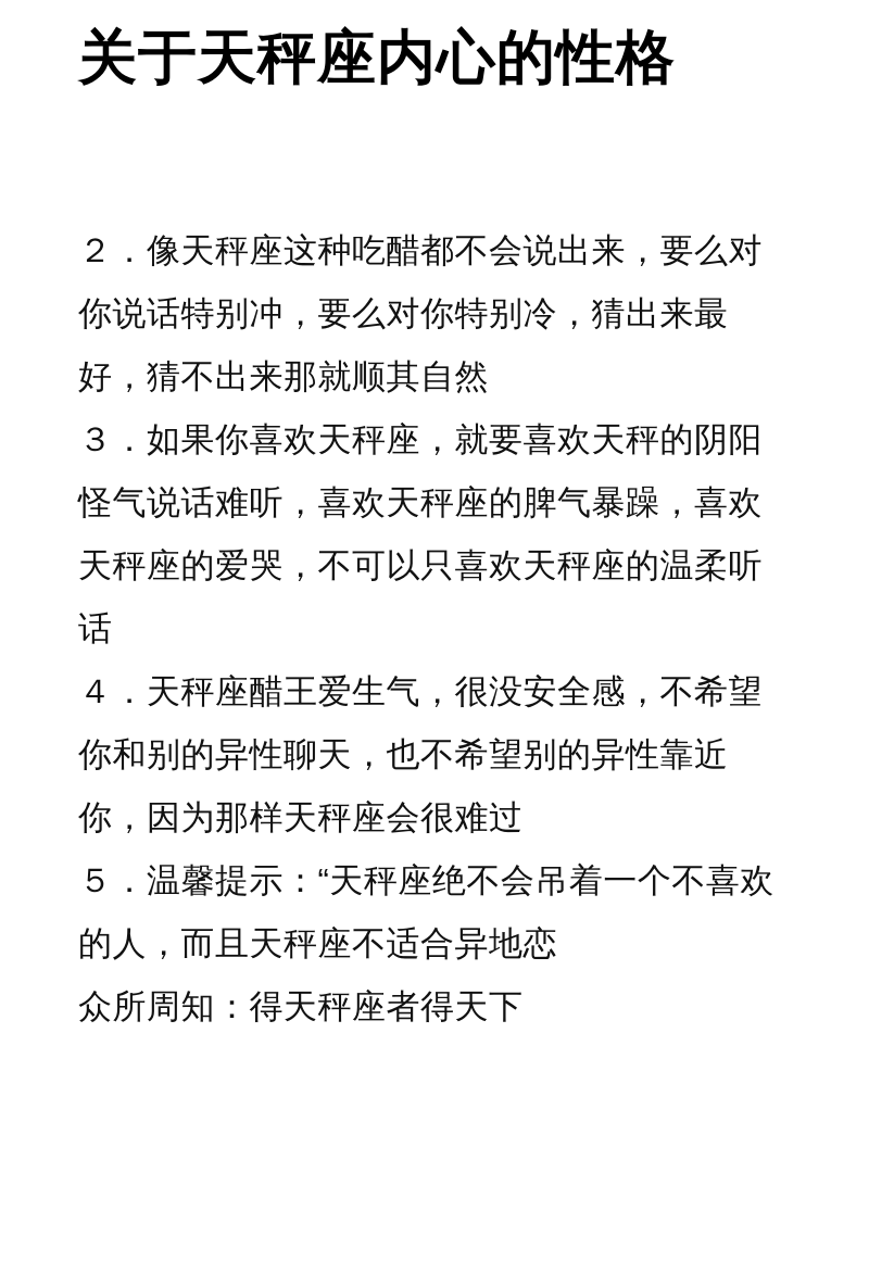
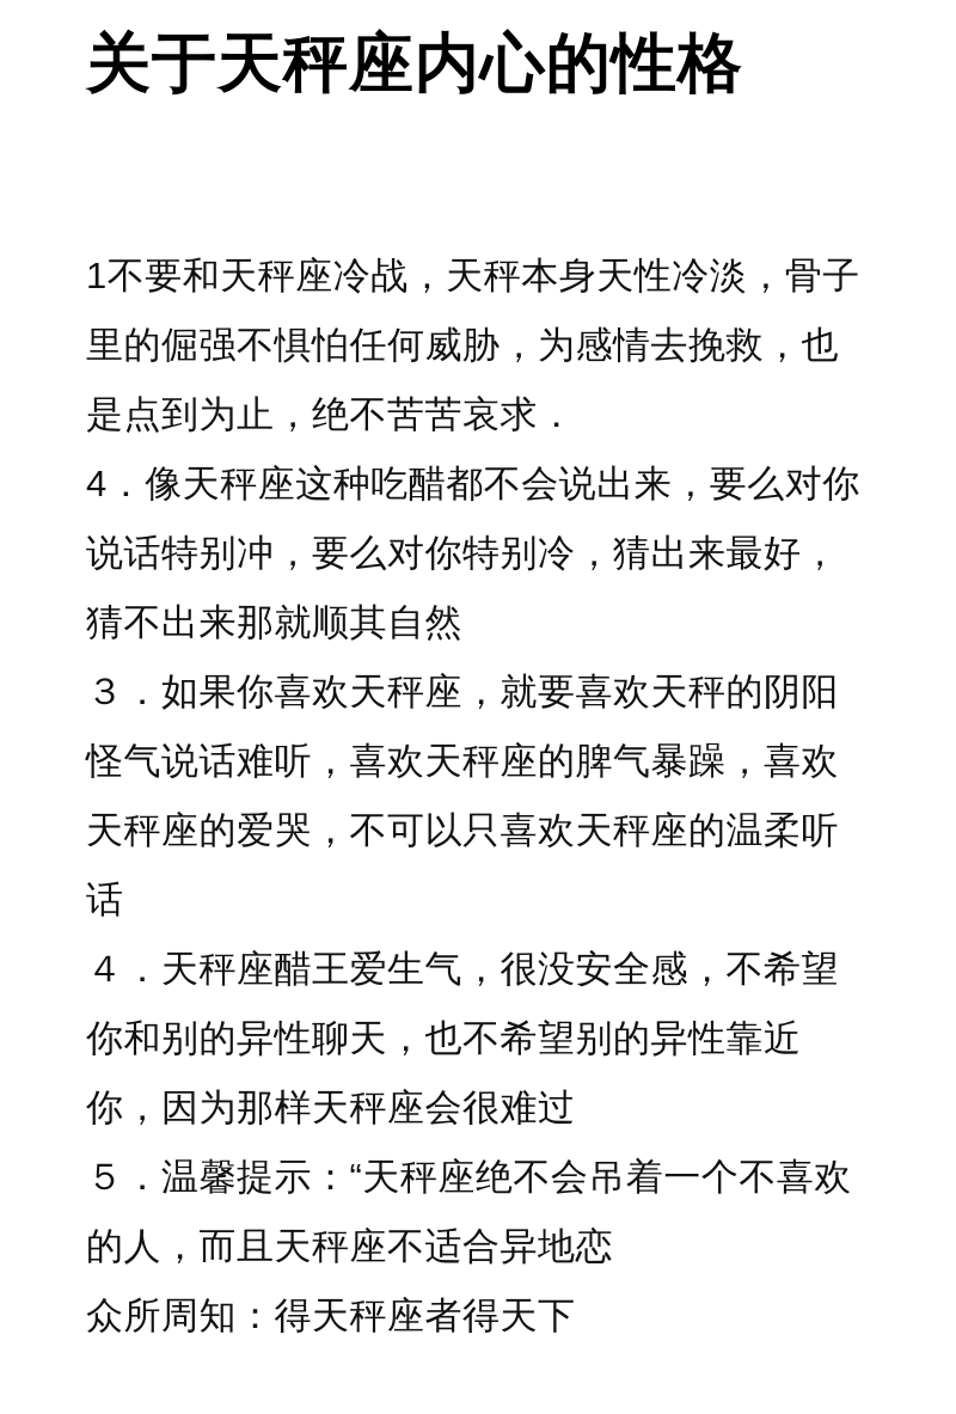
  关于天秤座内心的性格
+ 1不要和天秤座冷战，天秤本身天性冷淡，骨子里的倔强不惧怕任何威胁，为感情去挽救，也是点到为止，绝不苦苦哀求．
- ２．像天秤座这种吃醋都不会说出来，要么对你说话特别冲，要么对你特别冷，猜出来最好，猜不出来那就顺其自然
+ 4．像天秤座这种吃醋都不会说出来，要么对你说话特别冲，要么对你特别冷，猜出来最好，猜不出来那就顺其自然
  ３．如果你喜欢天秤座，就要喜欢天秤的阴阳怪气说话难听，喜欢天秤座的脾气暴躁，喜欢天秤座的爱哭，不可以只喜欢天秤座的温柔听话
  ４．天秤座醋王爱生气，很没安全感，不希望你和别的异性聊天，也不希望别的异性靠近你，因为那样天秤座会很难过
  ５．温馨提示：“天秤座绝不会吊着一个不喜欢的人，而且天秤座不适合异地恋
  众所周知：得天秤座者得天下
